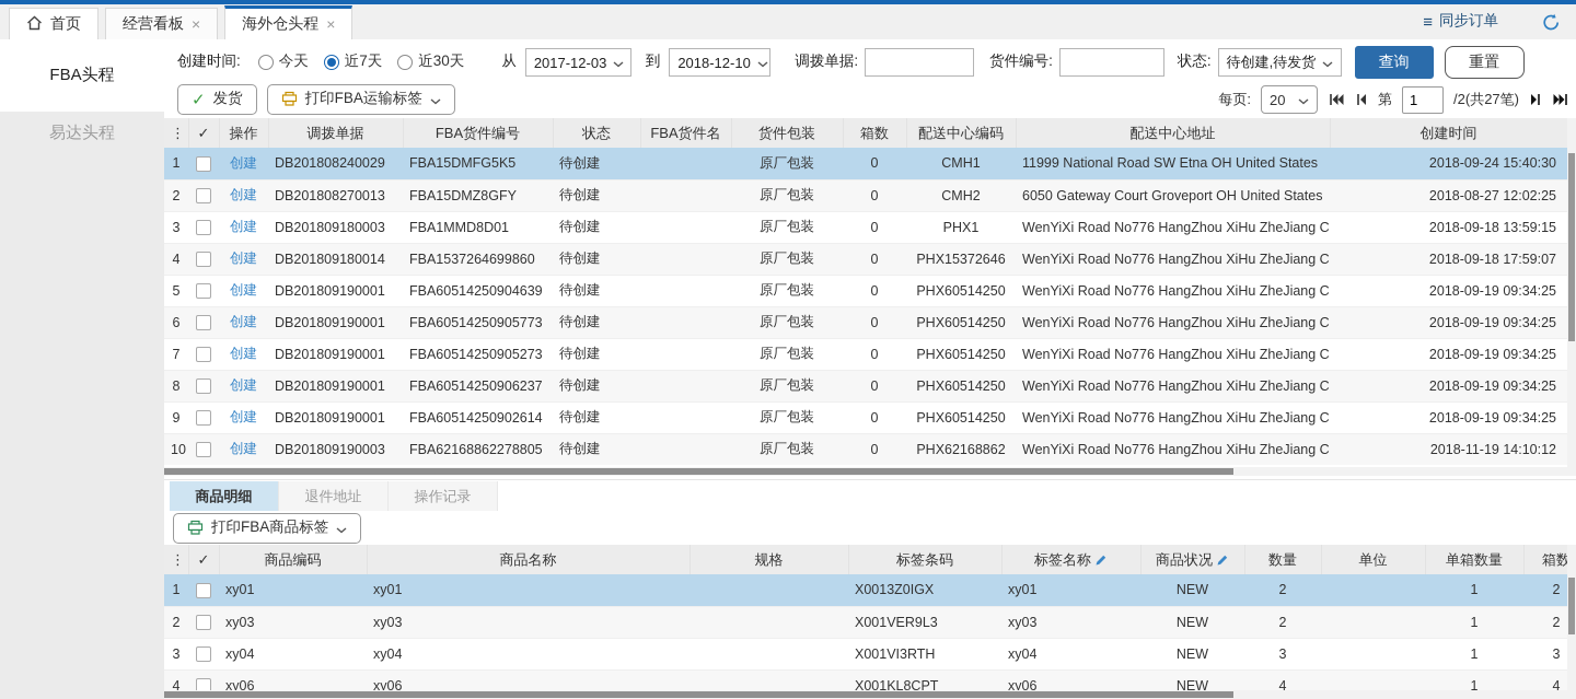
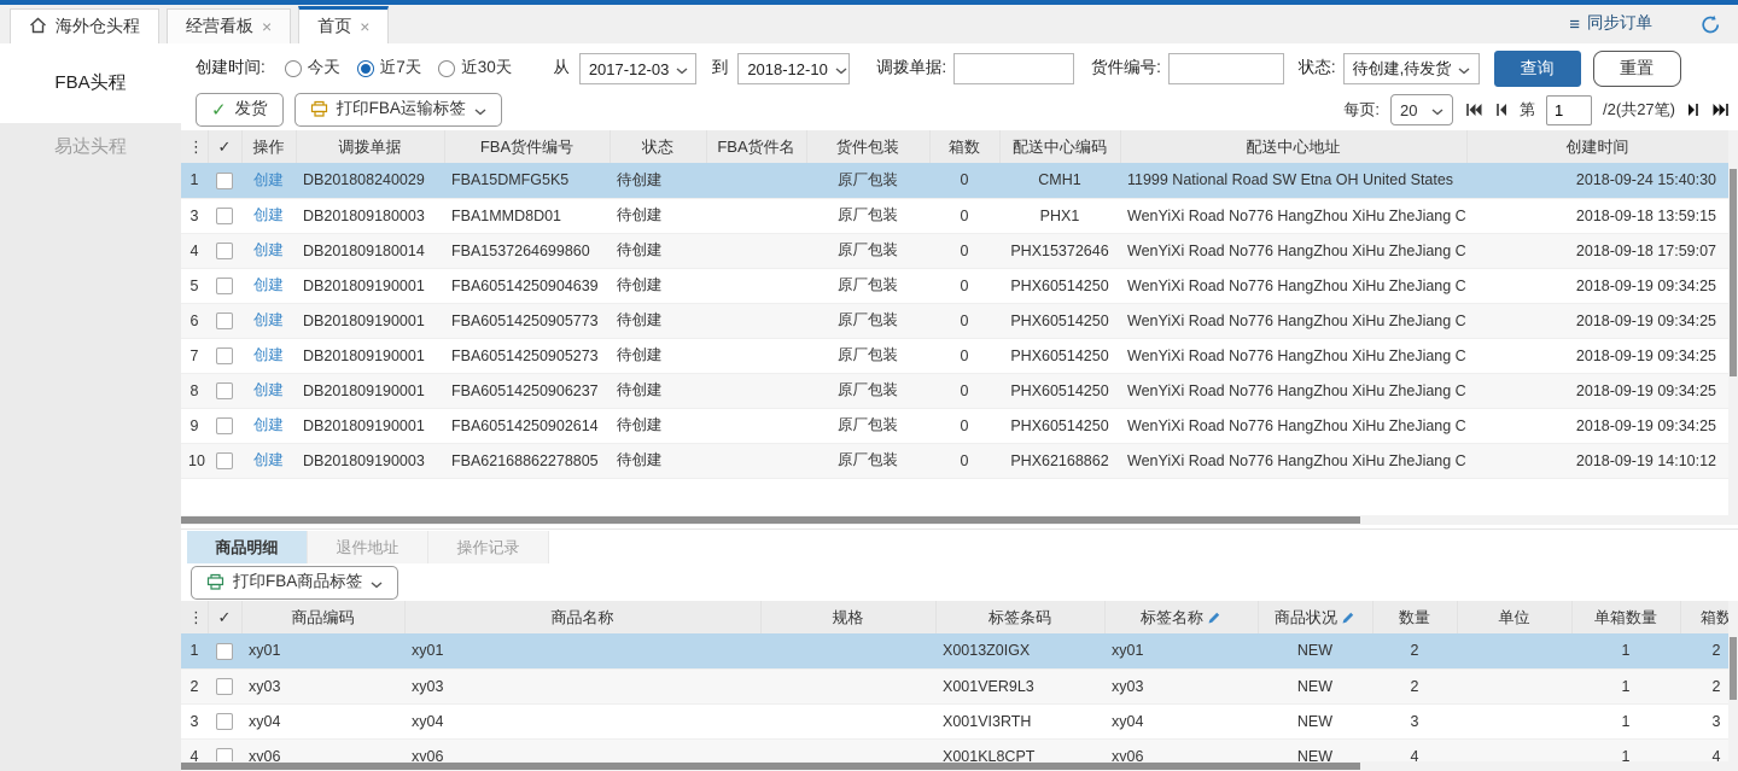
- 首页
+ 海外仓头程
  经营看板
  ×
- 海外仓头程
+ 首页
  ×
  ≡
  同步订单
  FBA头程
  易达头程
  创建时间:
  今天
  近7天
  近30天
  从
  2017-12-03
  到
  2018-12-10
  调拨单据:
  货件编号:
  状态:
  待创建,待发货
  查询
  重置
  ✓
  发货
  打印FBA运输标签
  每页:
  20
  第
  1
  /2(共27笔)
  ⋮	✓	操作	调拨单据	FBA货件编号	状态	FBA货件名	货件包装	箱数	配送中心编码	配送中心地址	创建时间
  1		创建	DB201808240029	FBA15DMFG5K5	待创建		原厂包装	0	CMH1	11999 National Road SW Etna OH United States	2018-09-24 15:40:30
- 2		创建	DB201808270013	FBA15DMZ8GFY	待创建		原厂包装	0	CMH2	6050 Gateway Court Groveport OH United States	2018-08-27 12:02:25
  3		创建	DB201809180003	FBA1MMD8D01	待创建		原厂包装	0	PHX1	WenYiXi Road No776 HangZhou XiHu ZheJiang C	2018-09-18 13:59:15
  4		创建	DB201809180014	FBA1537264699860	待创建		原厂包装	0	PHX15372646	WenYiXi Road No776 HangZhou XiHu ZheJiang C	2018-09-18 17:59:07
  5		创建	DB201809190001	FBA60514250904639	待创建		原厂包装	0	PHX60514250	WenYiXi Road No776 HangZhou XiHu ZheJiang C	2018-09-19 09:34:25
  6		创建	DB201809190001	FBA60514250905773	待创建		原厂包装	0	PHX60514250	WenYiXi Road No776 HangZhou XiHu ZheJiang C	2018-09-19 09:34:25
  7		创建	DB201809190001	FBA60514250905273	待创建		原厂包装	0	PHX60514250	WenYiXi Road No776 HangZhou XiHu ZheJiang C	2018-09-19 09:34:25
  8		创建	DB201809190001	FBA60514250906237	待创建		原厂包装	0	PHX60514250	WenYiXi Road No776 HangZhou XiHu ZheJiang C	2018-09-19 09:34:25
  9		创建	DB201809190001	FBA60514250902614	待创建		原厂包装	0	PHX60514250	WenYiXi Road No776 HangZhou XiHu ZheJiang C	2018-09-19 09:34:25
- 10		创建	DB201809190003	FBA62168862278805	待创建		原厂包装	0	PHX62168862	WenYiXi Road No776 HangZhou XiHu ZheJiang C	2018-11-19 14:10:12
+ 10		创建	DB201809190003	FBA62168862278805	待创建		原厂包装	0	PHX62168862	WenYiXi Road No776 HangZhou XiHu ZheJiang C	2018-09-19 14:10:12
  商品明细
  退件地址
  操作记录
  打印FBA商品标签
  ⋮	✓	商品编码	商品名称	规格	标签条码	标签名称	商品状况	数量	单位	单箱数量	箱数
  1		xy01	xy01		X0013Z0IGX	xy01	NEW	2		1	2
  2		xy03	xy03		X001VER9L3	xy03	NEW	2		1	2
  3		xy04	xy04		X001VI3RTH	xy04	NEW	3		1	3
  4		xy06	xy06		X001KL8CPT	xy06	NEW	4		1	4
